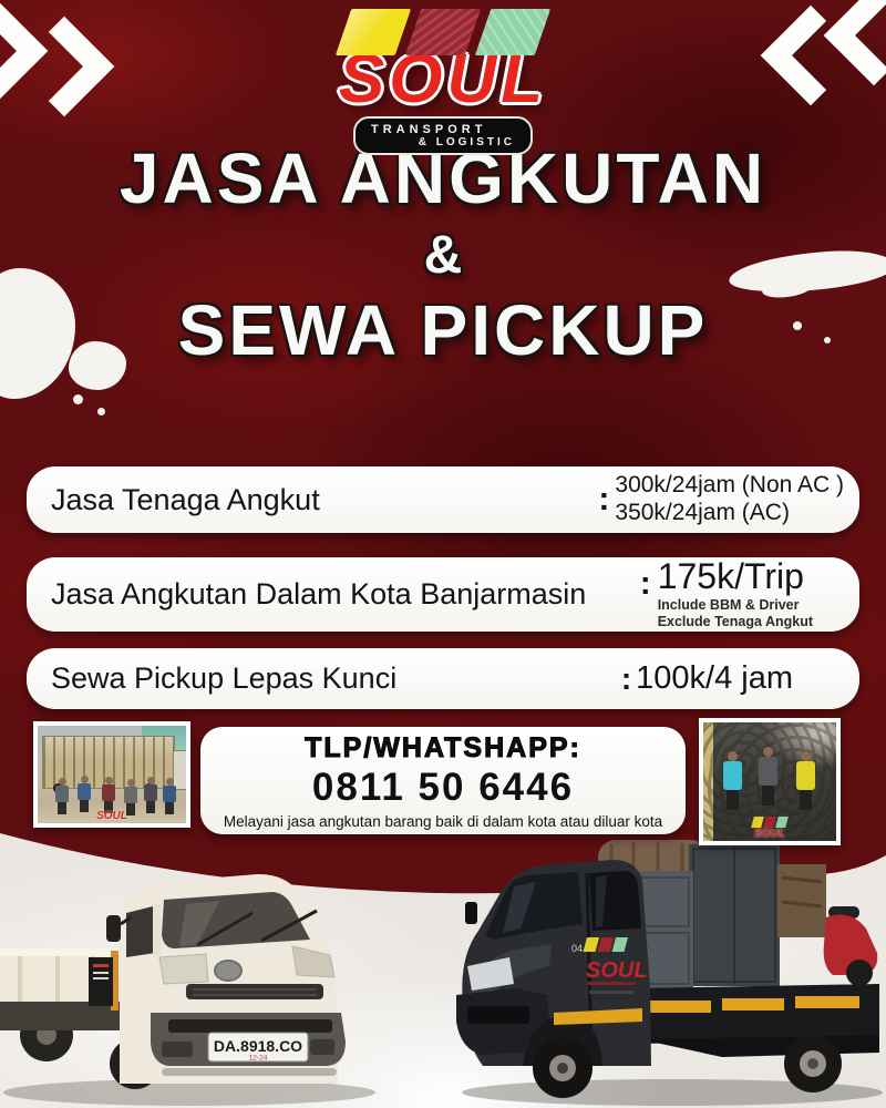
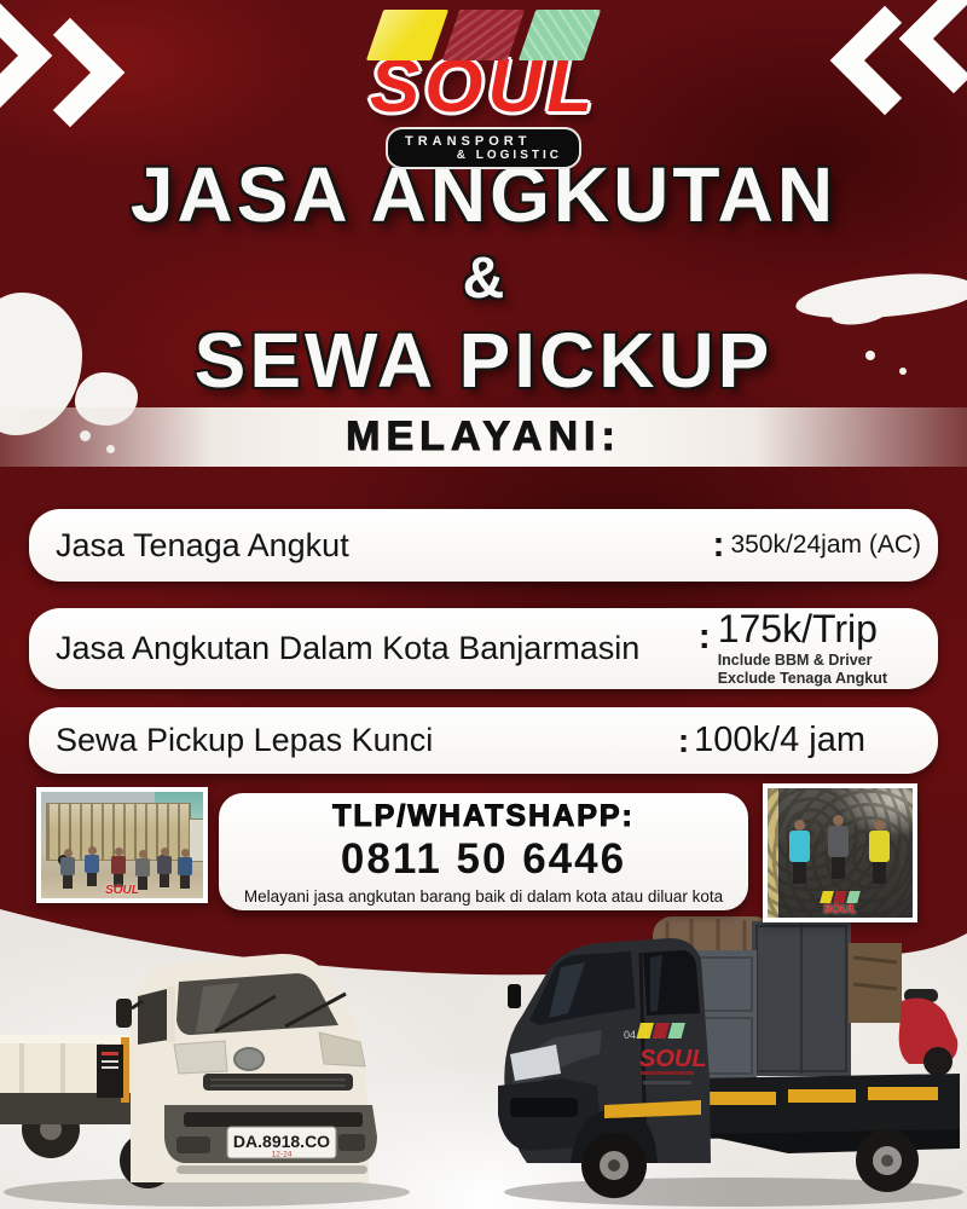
  SOUL
  TRANSPORT
  & LOGISTIC
  JASA ANGKUTAN
  &
  SEWA PICKUP
+ MELAYANI:
  Jasa Tenaga Angkut
  :
- 300k/24jam (Non AC )
  350k/24jam (AC)
  Jasa Angkutan Dalam Kota Banjarmasin
  :
  175k/Trip
  Include BBM & Driver
  Exclude Tenaga Angkut
  Sewa Pickup Lepas Kunci
  :
  100k/4 jam
  TLP/WHATSHAPP:
  0811 50 6446
  Melayani jasa angkutan barang baik di dalam kota atau diluar kota
  SOUL
  SOUL
  DA.8918.CO
  04
  SOUL
